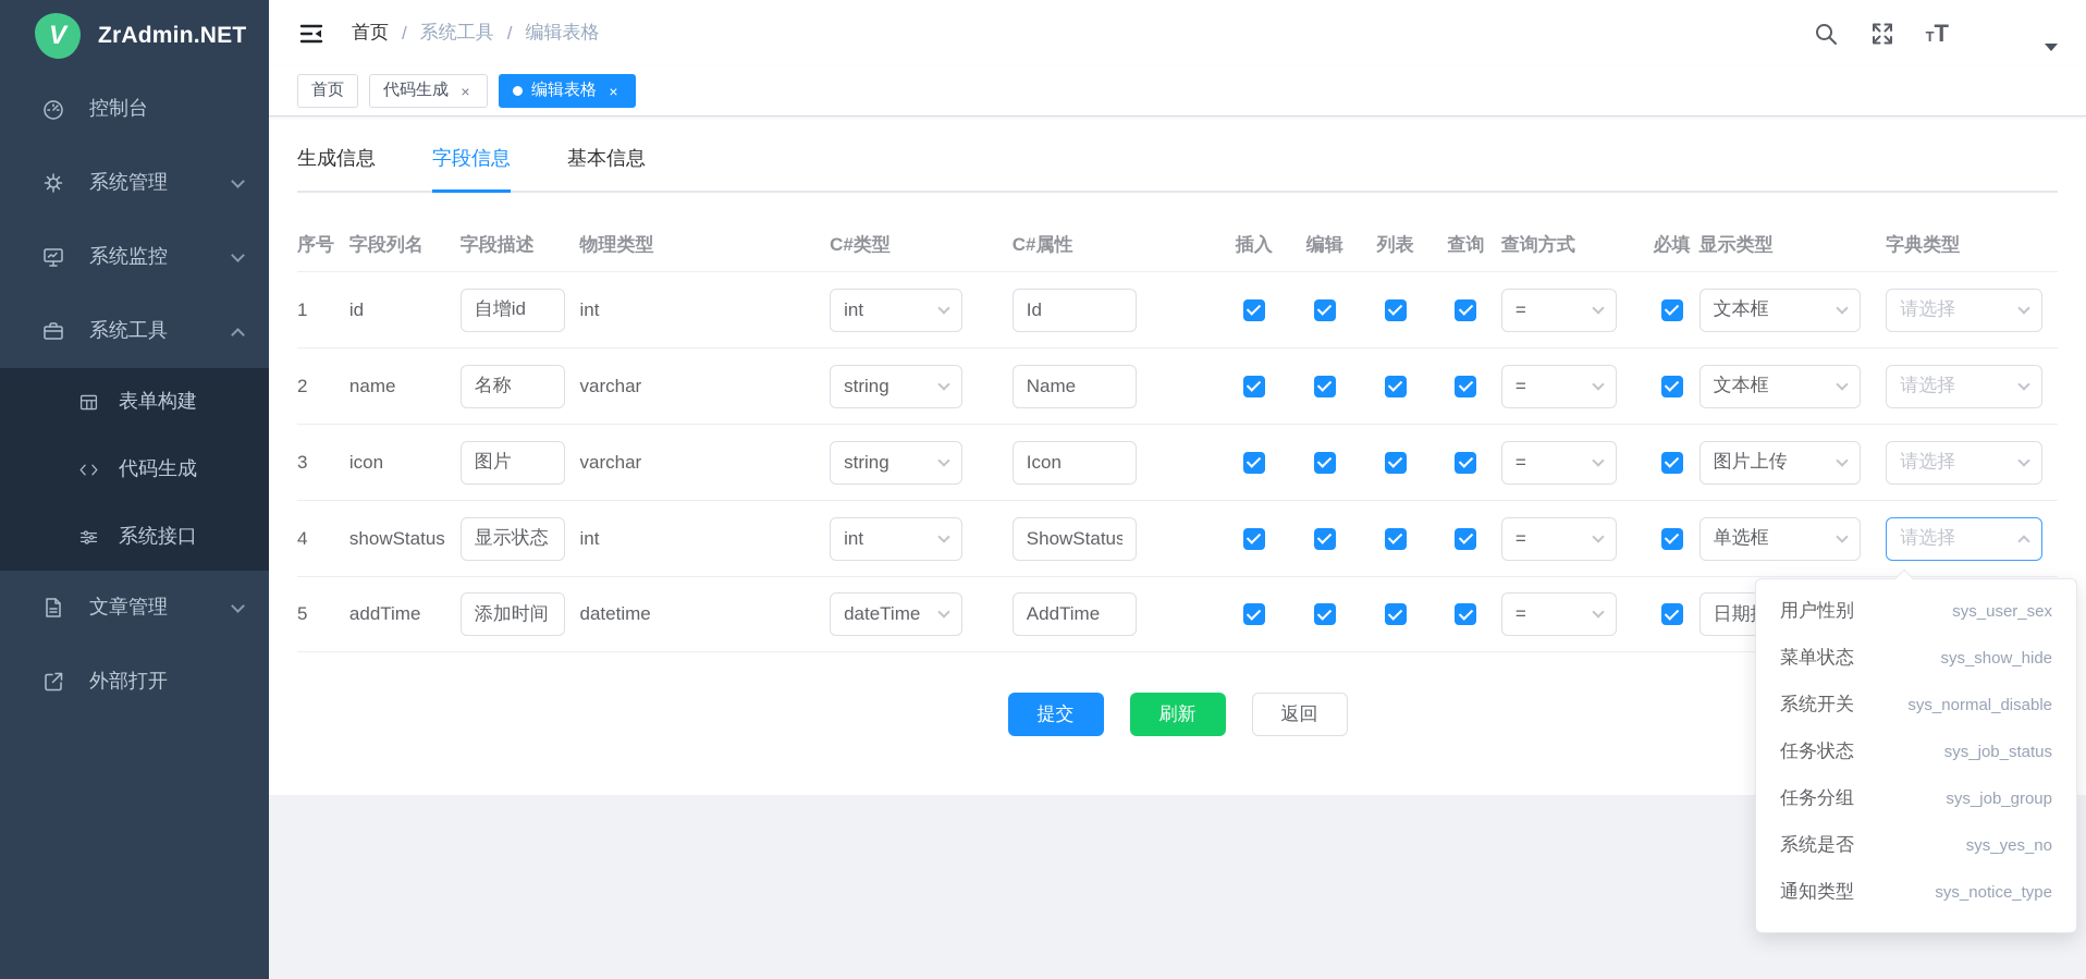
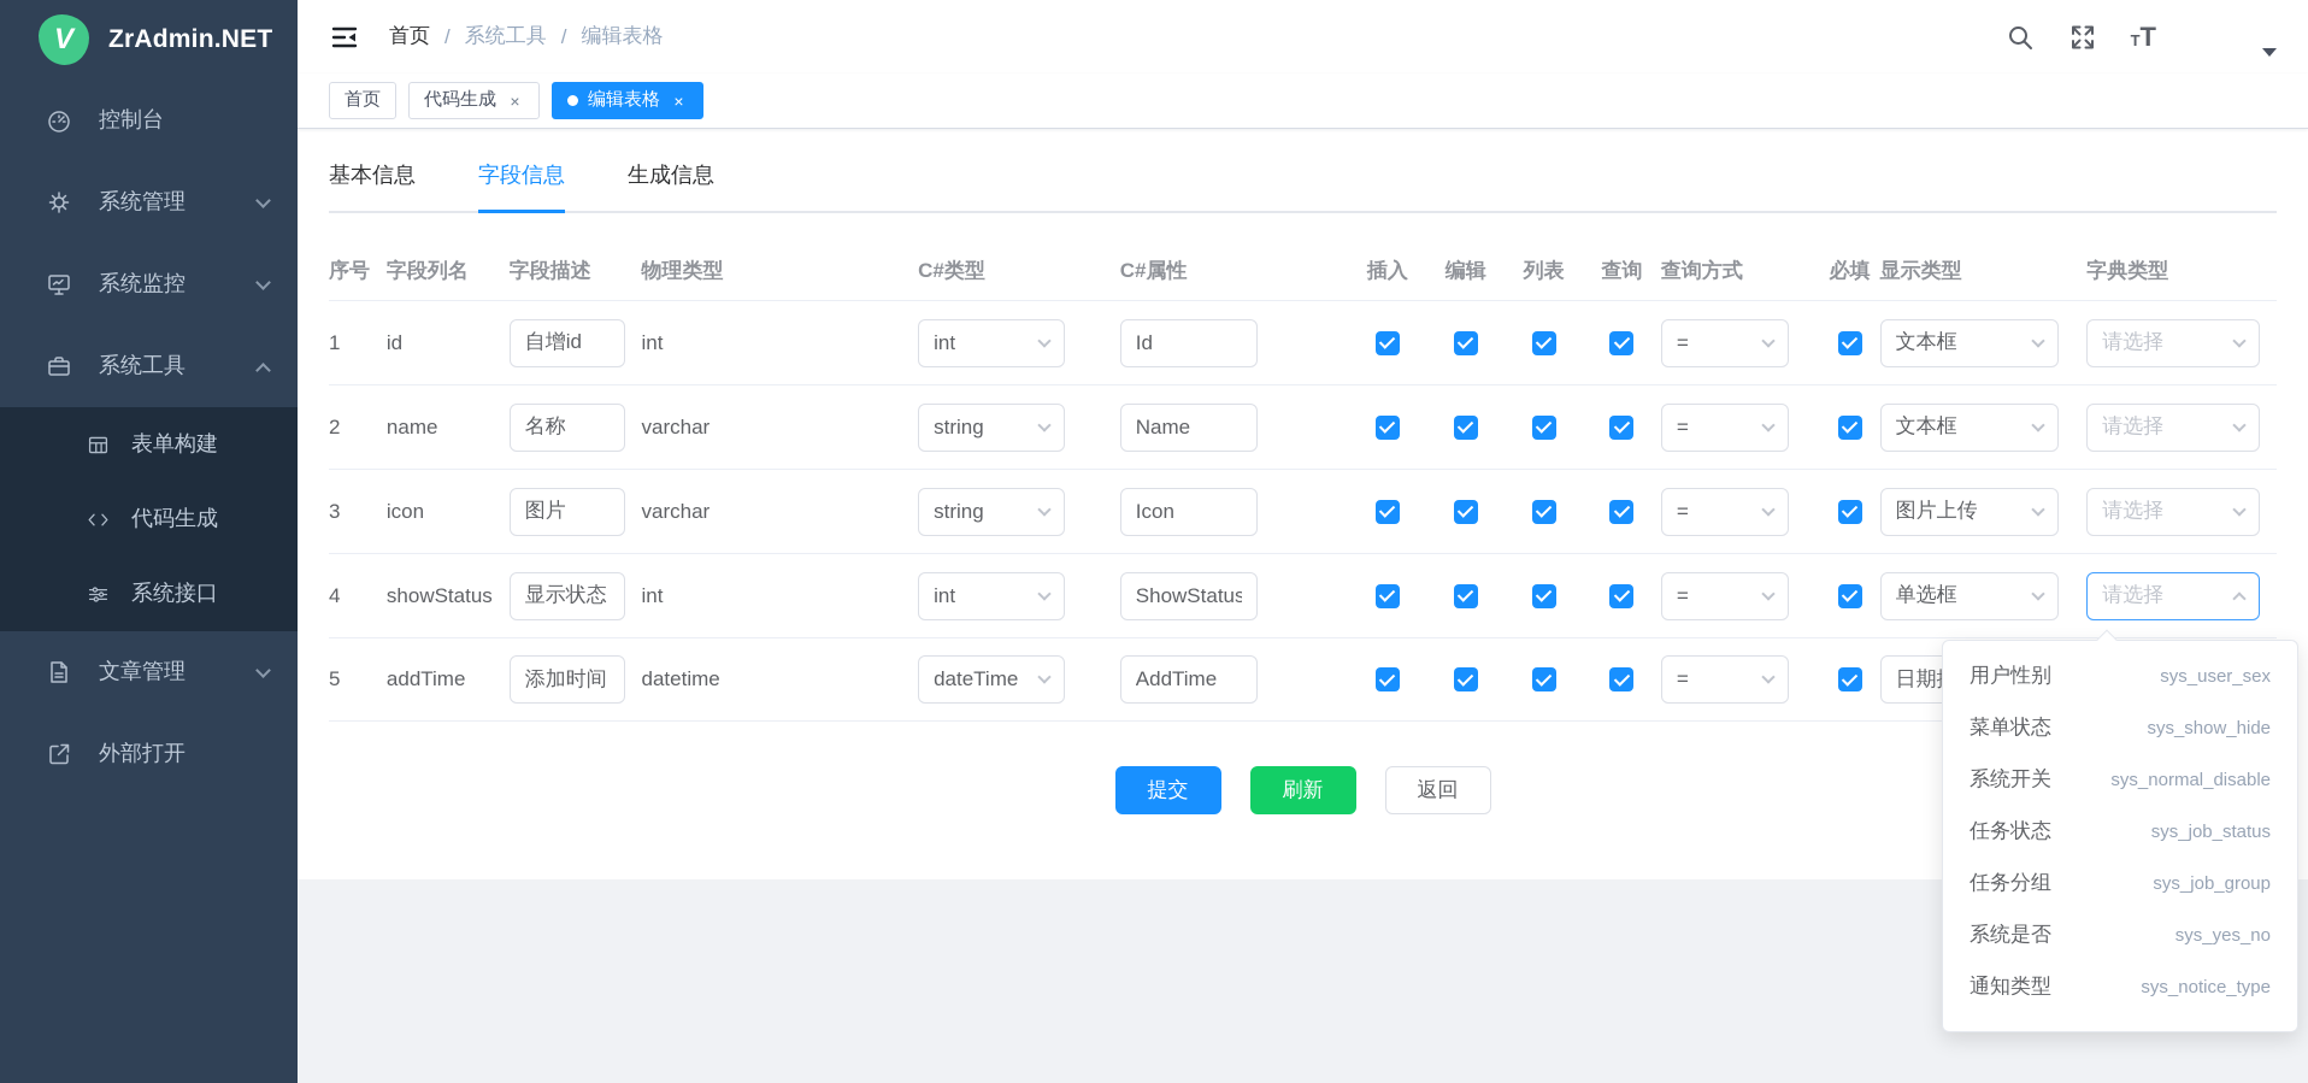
  V
  ZrAdmin.NET
  控制台
  系统管理
  系统监控
  系统工具
  表单构建
  代码生成
  系统接口
  文章管理
  外部打开
  首页
  /
  系统工具
  /
  编辑表格
  首页
  代码生成
  编辑表格
- 生成信息
+ 基本信息
  字段信息
- 基本信息
+ 生成信息
  序号
  字段列名
  字段描述
  物理类型
  C#类型
  C#属性
  插入
  编辑
  列表
  查询
  查询方式
  必填
  显示类型
  字典类型
  1
  id
  自增id
  int
  int
  Id
  =
  文本框
  请选择
  2
  name
  名称
  varchar
  string
  Name
  =
  文本框
  请选择
  3
  icon
  图片
  varchar
  string
  Icon
  =
  图片上传
  请选择
  4
  showStatus
  显示状态
  int
  int
  ShowStatus
  =
  单选框
  请选择
  5
  addTime
  添加时间
  datetime
  dateTime
  AddTime
  =
  提交
  刷新
  返回
  用户性别
  sys_user_sex
  菜单状态
  sys_show_hide
  系统开关
  sys_normal_disable
  任务状态
  sys_job_status
  任务分组
  sys_job_group
  系统是否
  sys_yes_no
  通知类型
  sys_notice_type
